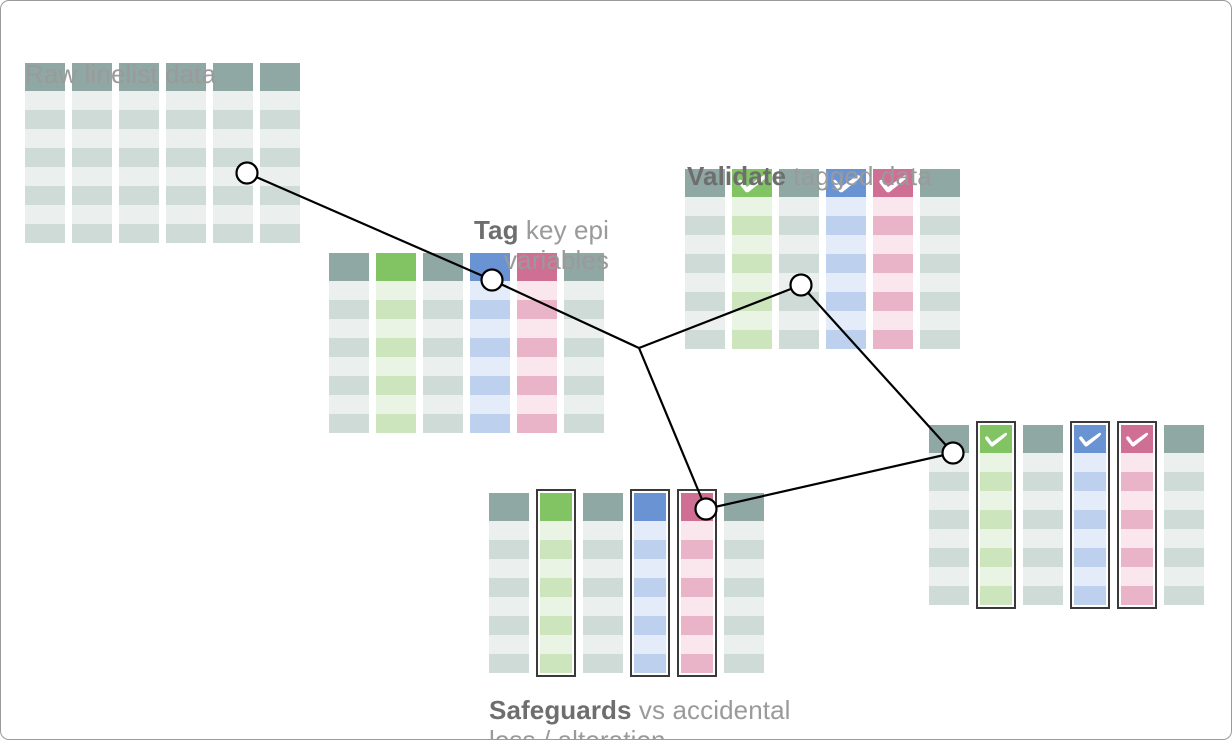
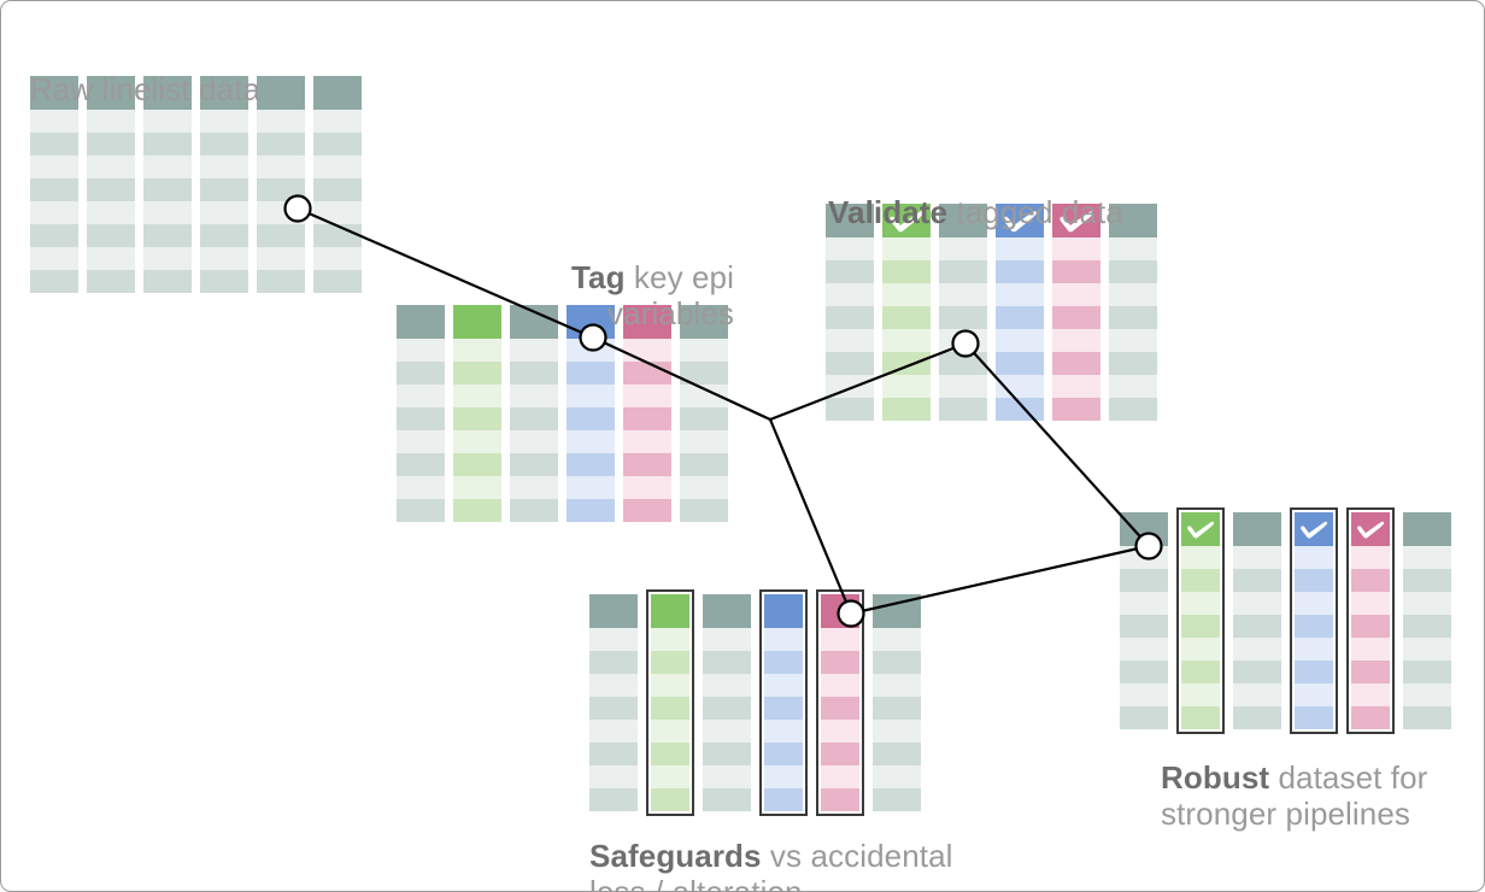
  Raw linelist data
  Tag key epi
  variables
  Validate tagged data
  Safeguards vs accidental
+ Robust dataset for
+ stronger pipelines
